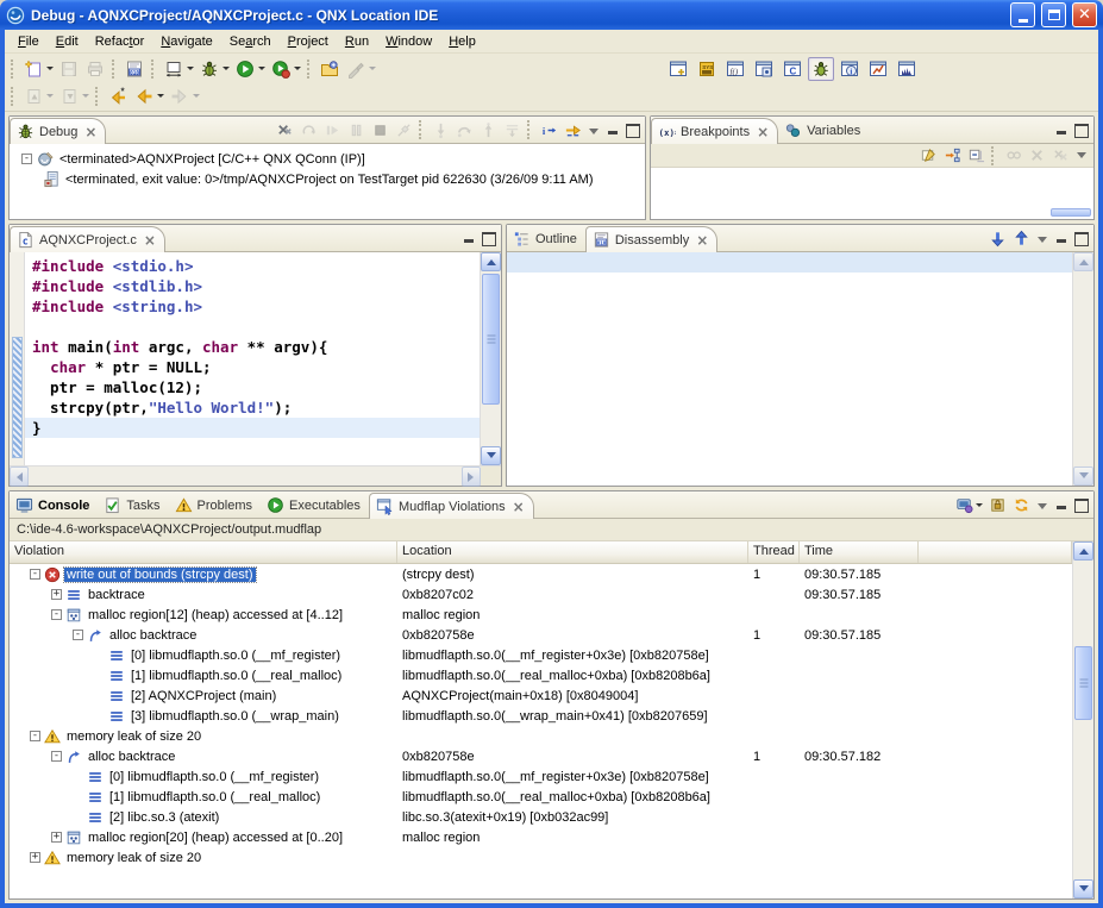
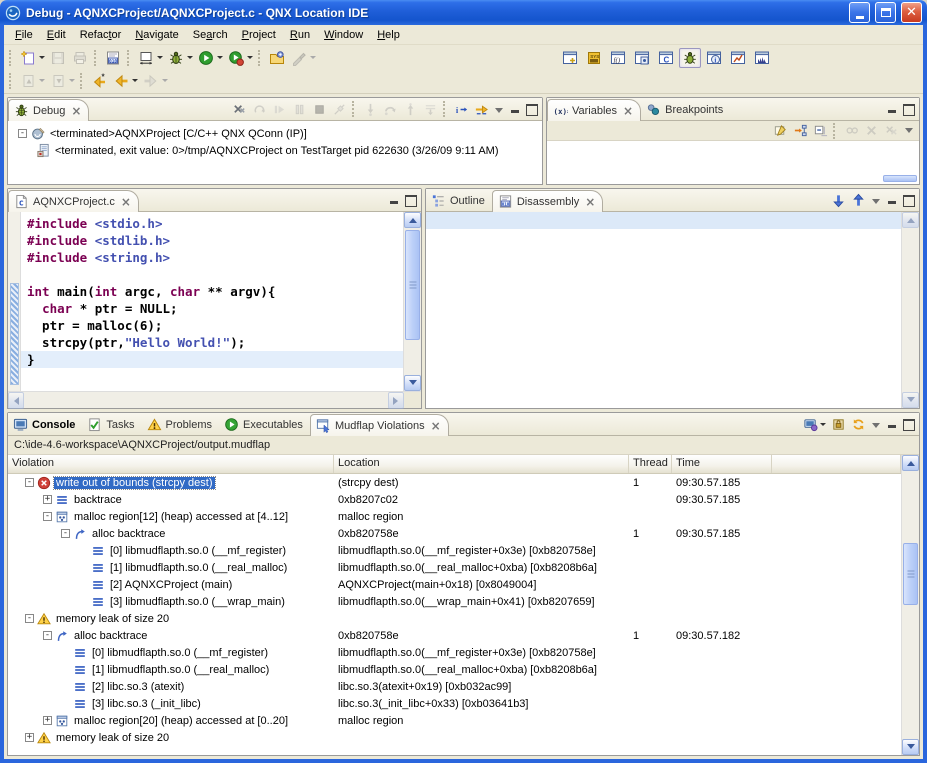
  Debug - AQNXCProject/AQNXCProject.c - QNX Location IDE
  ✕
  File
  Edit
  Refactor
  Navigate
  Search
  Project
  Run
  Window
  Help
  f()
  C
  i
  *
  Debug
  ×
  i
  -
  <terminated>AQNXProject [C/C++ QNX QConn (IP)]
  <terminated, exit value: 0>/tmp/AQNXCProject on TestTarget pid 622630 (3/26/09 9:11 AM)
  (x)
- Breakpoints
+ Variables
  ×
- Variables
+ Breakpoints
  c
  AQNXCProject.c
  ×
  #include <stdio.h>
  #include <stdlib.h>
  #include <string.h>
  int main(int argc, char ** argv){
  char * ptr = NULL;
- ptr = malloc(12);
+ ptr = malloc(6);
  strcpy(ptr,"Hello World!");
  }
  Outline
  Disassembly
  ×
  Console
  Tasks
  Problems
  Executables
  Mudflap Violations
  ×
  C:\ide-4.6-workspace\AQNXCProject/output.mudflap
  Violation
  Location
  Thread
  Time
  -
  write out of bounds (strcpy dest)
  (strcpy dest)
  1
  09:30.57.185
  +
  backtrace
  0xb8207c02
  09:30.57.185
  -
  malloc region[12] (heap) accessed at [4..12]
  malloc region
  -
  alloc backtrace
  0xb820758e
  1
  09:30.57.185
  [0] libmudflapth.so.0 (__mf_register)
  libmudflapth.so.0(__mf_register+0x3e) [0xb820758e]
  [1] libmudflapth.so.0 (__real_malloc)
  libmudflapth.so.0(__real_malloc+0xba) [0xb8208b6a]
  [2] AQNXCProject (main)
  AQNXCProject(main+0x18) [0x8049004]
  [3] libmudflapth.so.0 (__wrap_main)
  libmudflapth.so.0(__wrap_main+0x41) [0xb8207659]
  -
  memory leak of size 20
  -
  alloc backtrace
  0xb820758e
  1
  09:30.57.182
  [0] libmudflapth.so.0 (__mf_register)
  libmudflapth.so.0(__mf_register+0x3e) [0xb820758e]
  [1] libmudflapth.so.0 (__real_malloc)
  libmudflapth.so.0(__real_malloc+0xba) [0xb8208b6a]
  [2] libc.so.3 (atexit)
  libc.so.3(atexit+0x19) [0xb032ac99]
+ [3] libc.so.3 (_init_libc)
+ libc.so.3(_init_libc+0x33) [0xb03641b3]
  +
  malloc region[20] (heap) accessed at [0..20]
  malloc region
  +
  memory leak of size 20
